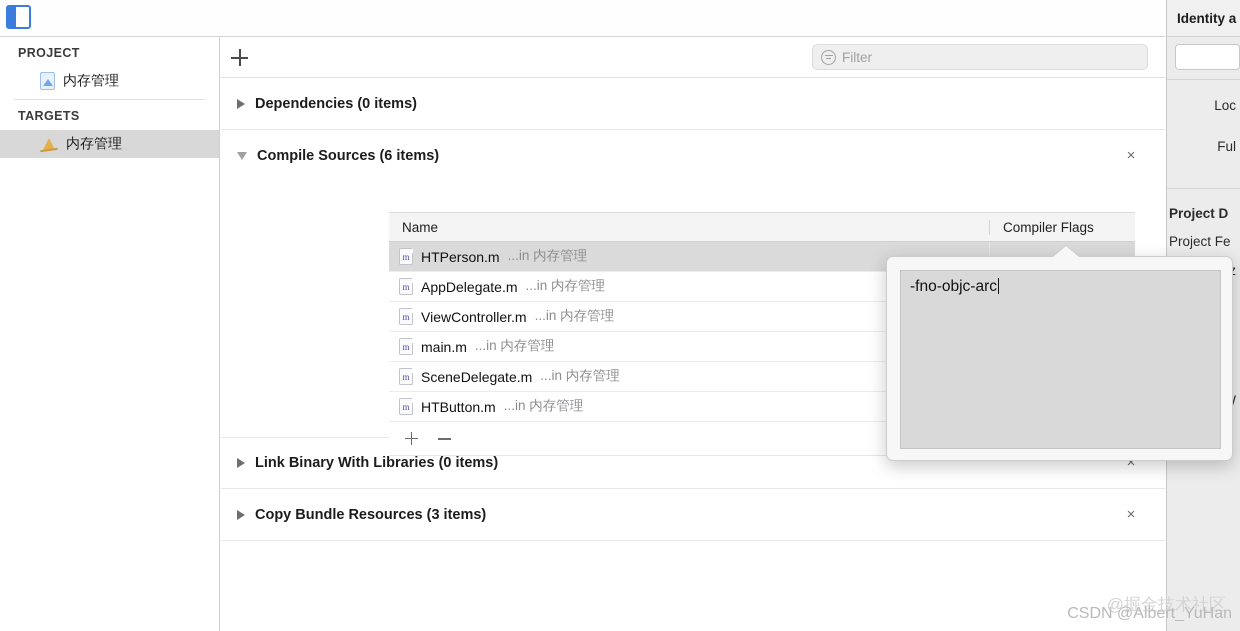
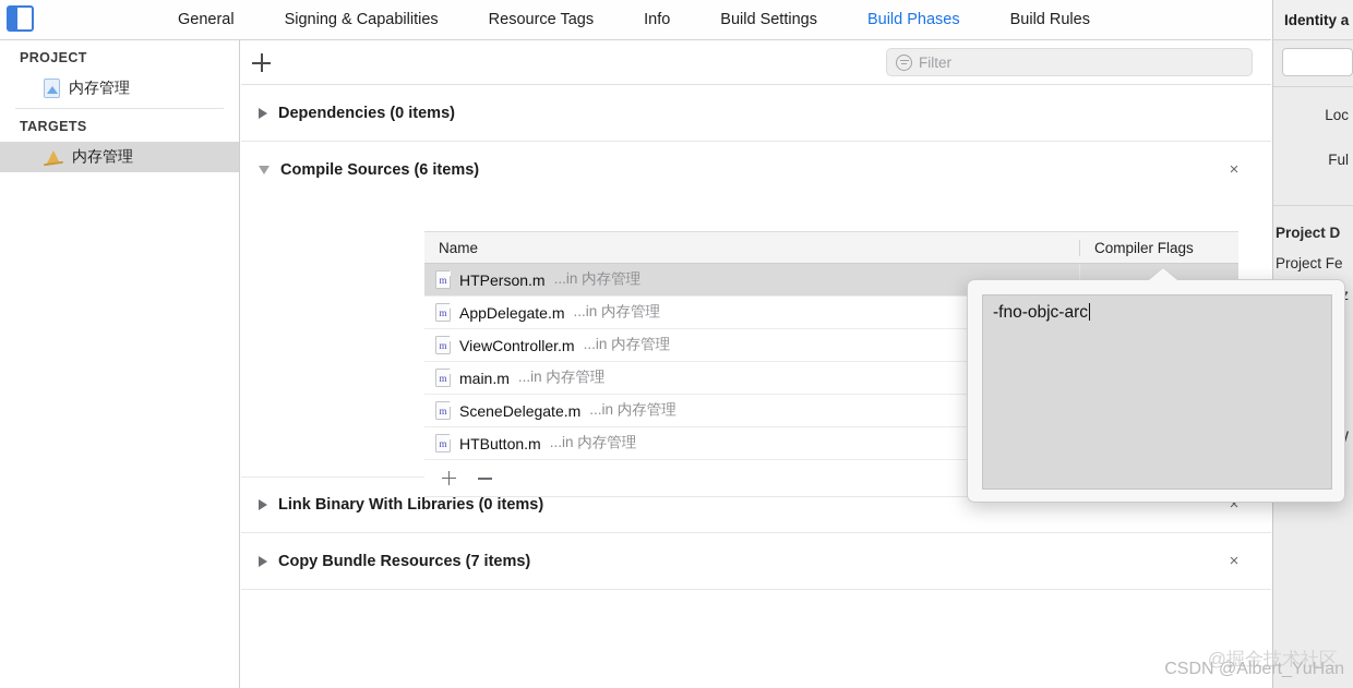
+ General
+ Signing & Capabilities
+ Resource Tags
+ Info
+ Build Settings
+ Build Phases
+ Build Rules
  PROJECT
  内存管理
  TARGETS
  内存管理
  Filter
  Dependencies (0 items)
  Compile Sources (6 items)
  ×
  Link Binary With Libraries (0 items)
  ×
- Copy Bundle Resources (3 items)
+ Copy Bundle Resources (7 items)
  ×
  Name
  Compiler Flags
  m
  HTPerson.m
  ...in 内存管理
  m
  AppDelegate.m
  ...in 内存管理
  m
  ViewController.m
  ...in 内存管理
  m
  main.m
  ...in 内存管理
  m
  SceneDelegate.m
  ...in 内存管理
  m
  HTButton.m
  ...in 内存管理
  Identity a
  Loc
  Ful
  Project D
  Project Fe
  -fno-objc-arc
  @掘金技术社区
  CSDN @Albert_YuHan
